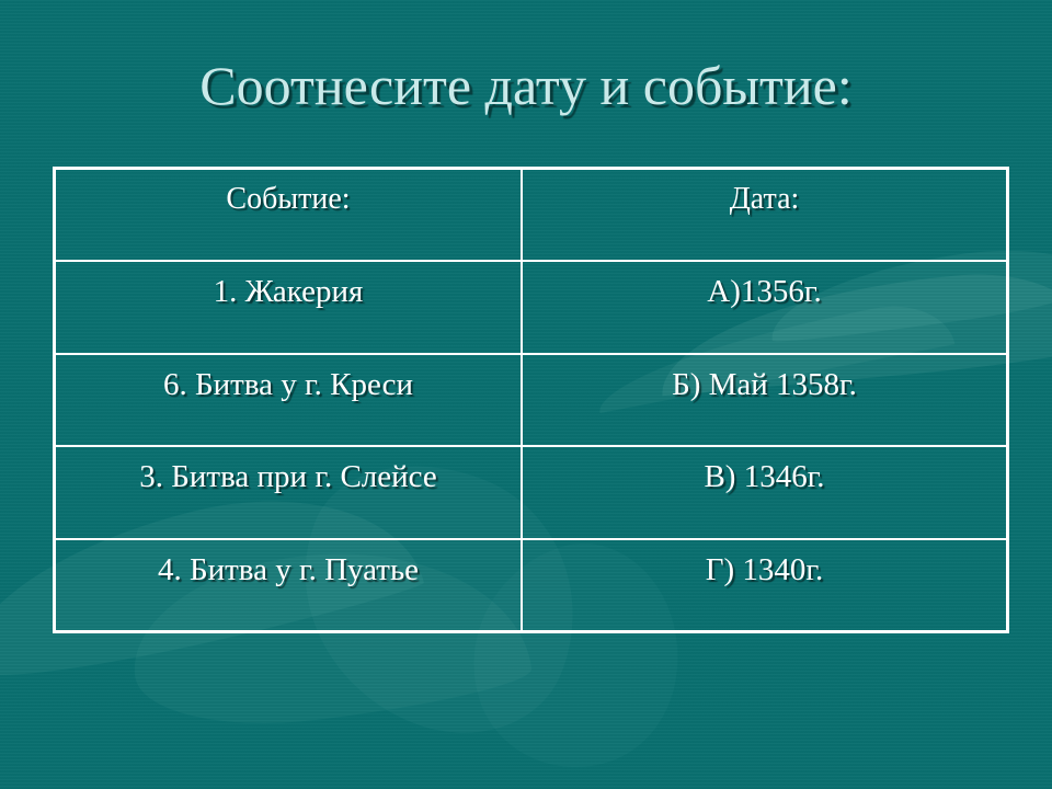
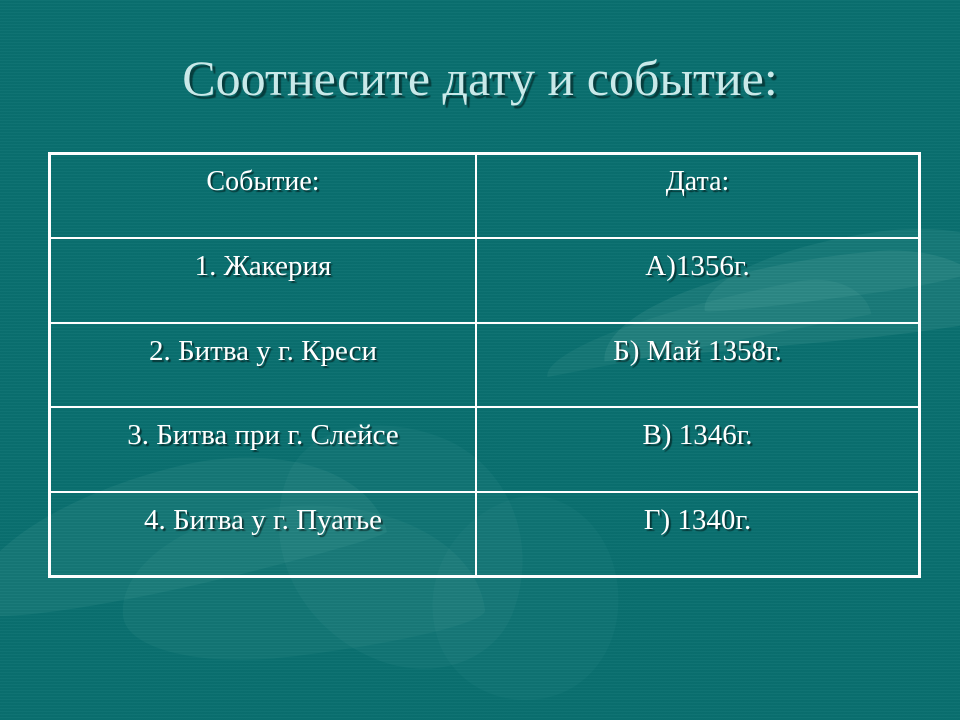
  Соотнесите дату и событие:
  Событие:
  Дата:
  1. Жакерия
  А)1356г.
- 6. Битва у г. Креси
+ 2. Битва у г. Креси
  Б) Май 1358г.
  3. Битва при г. Слейсе
  В) 1346г.
  4. Битва у г. Пуатье
  Г) 1340г.
